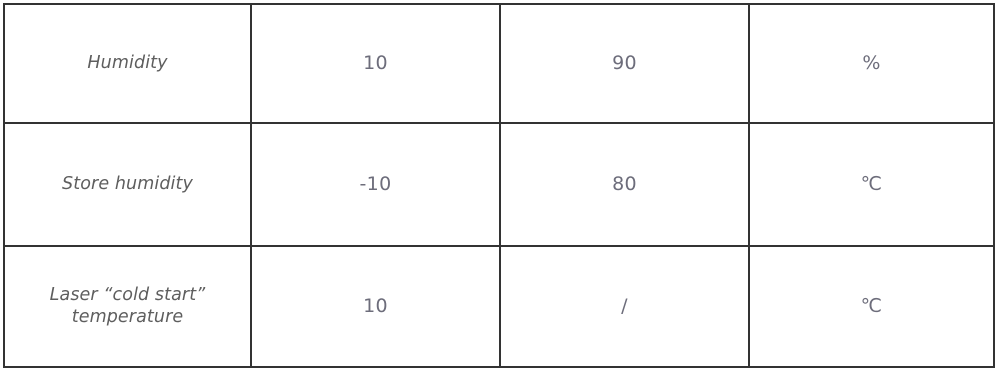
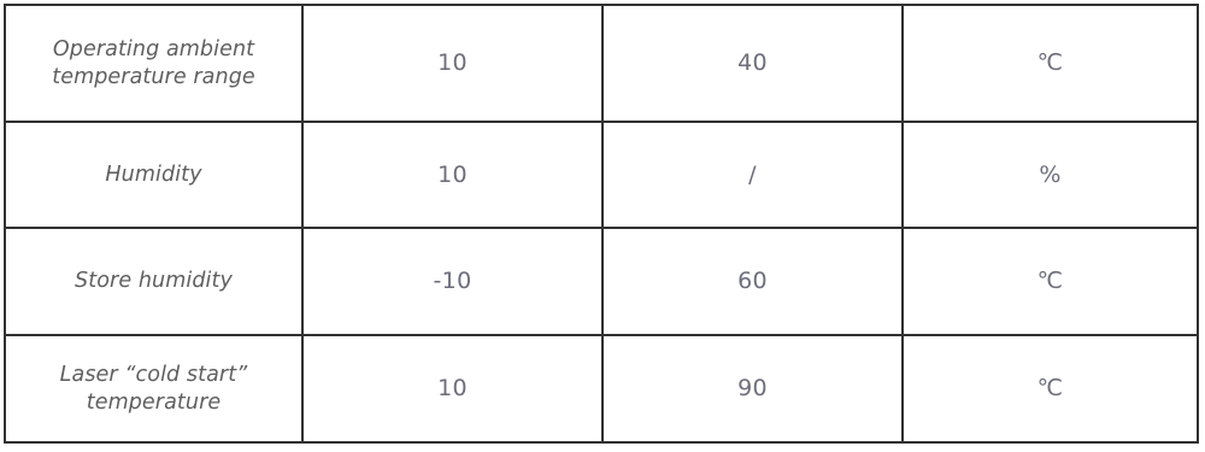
+ Operating ambient temperature range	10	40	℃
- Humidity	10	90	%
+ Humidity	10	/	%
- Store humidity	-10	80	℃
+ Store humidity	-10	60	℃
- Laser “cold start” temperature	10	/	℃
+ Laser “cold start” temperature	10	90	℃
